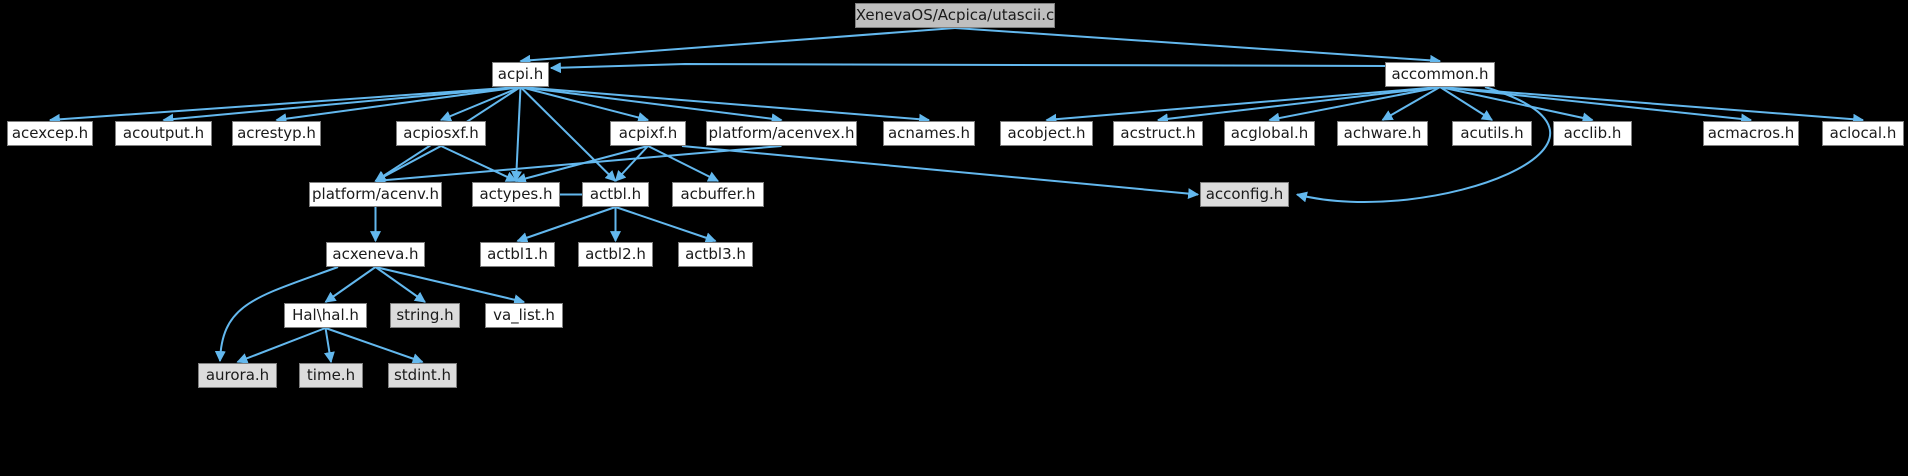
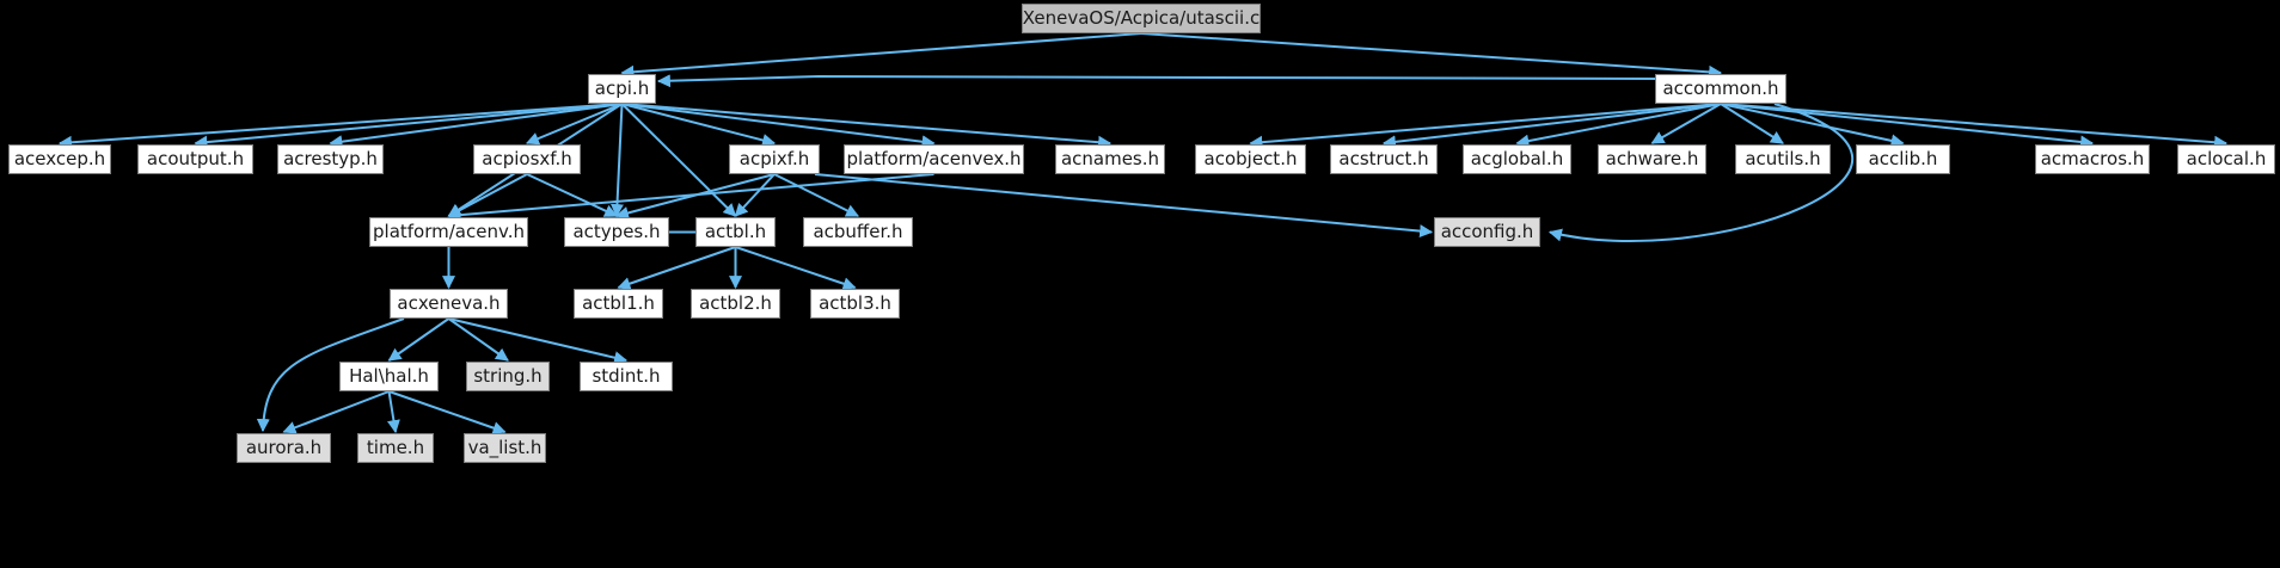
  XenevaOS/Acpica/utascii.c
  acpi.h
  accommon.h
  acexcep.h
  acoutput.h
  acrestyp.h
  acpiosxf.h
  acpixf.h
  platform/acenvex.h
  acnames.h
  acobject.h
  acstruct.h
  acglobal.h
  achware.h
  acutils.h
  acclib.h
  acmacros.h
  aclocal.h
  platform/acenv.h
  actypes.h
  actbl.h
  acbuffer.h
  acconfig.h
  acxeneva.h
  actbl1.h
  actbl2.h
  actbl3.h
  Hal\hal.h
  string.h
- va_list.h
+ stdint.h
  aurora.h
  time.h
- stdint.h
+ va_list.h
